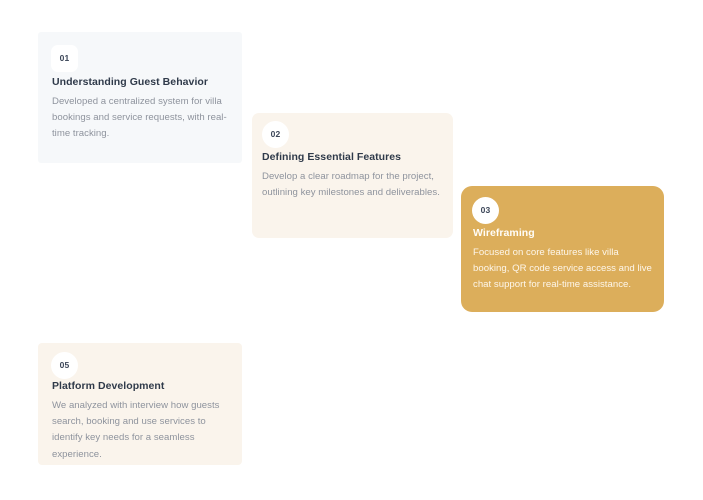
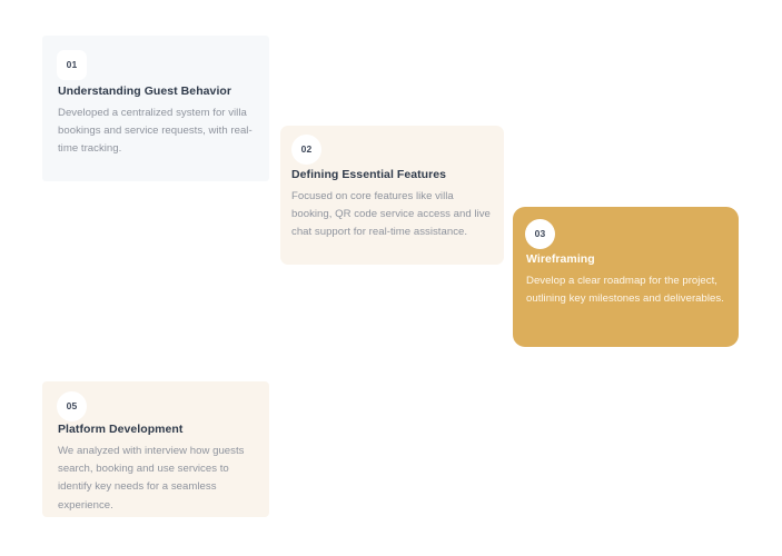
  01
  Understanding Guest Behavior
  Developed a centralized system for villa bookings and service requests, with real-time tracking.
  02
  Defining Essential Features
- Develop a clear roadmap for the project, outlining key milestones and deliverables.
+ Focused on core features like villa booking, QR code service access and live chat support for real-time assistance.
  03
  Wireframing
- Focused on core features like villa booking, QR code service access and live chat support for real-time assistance.
+ Develop a clear roadmap for the project, outlining key milestones and deliverables.
  05
  Platform Development
  We analyzed with interview how guests search, booking and use services to identify key needs for a seamless experience.
